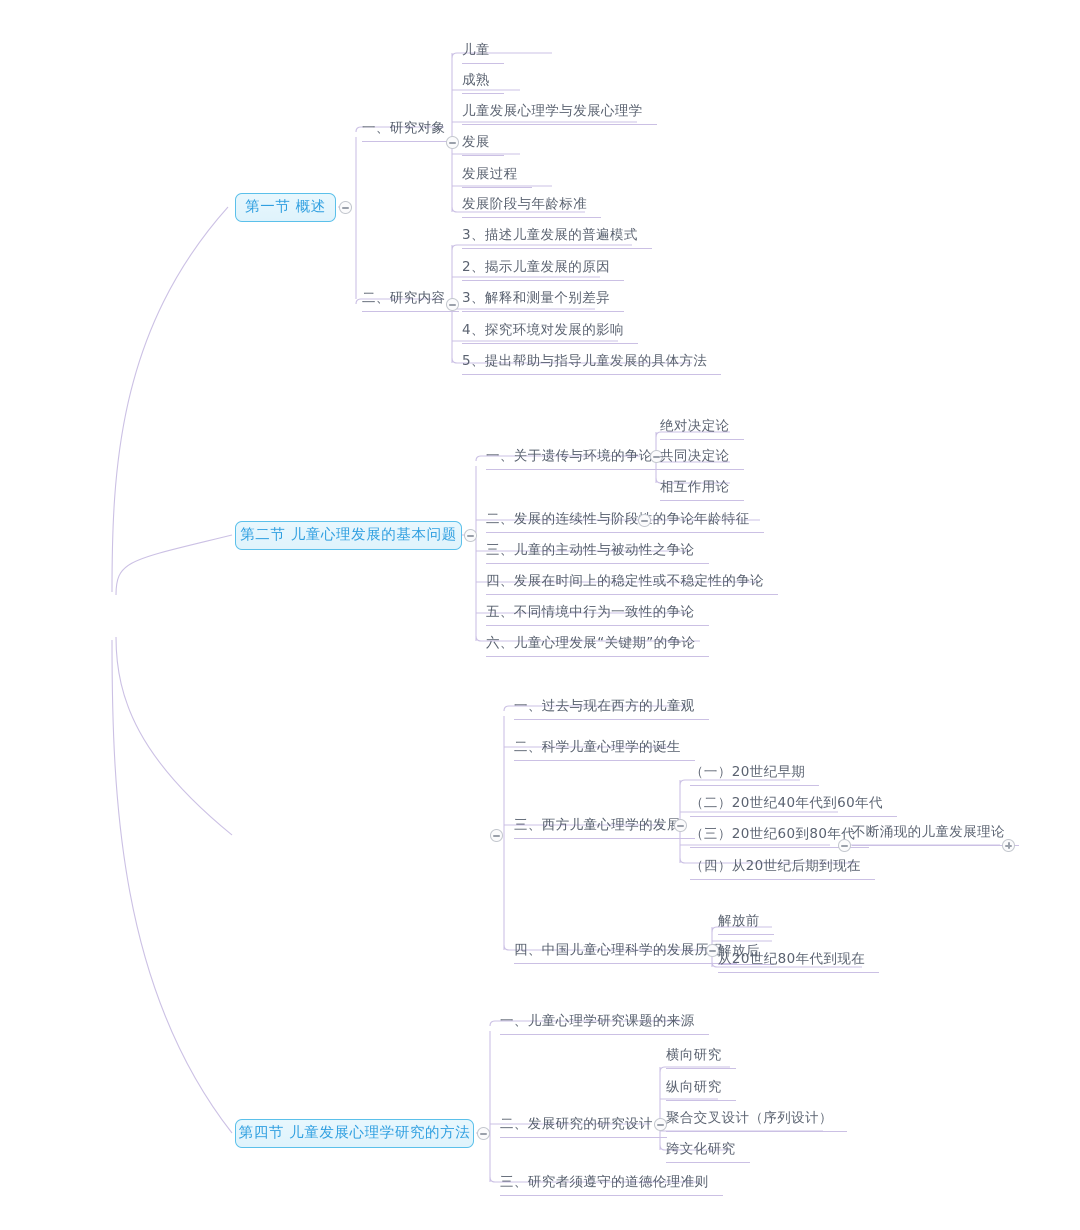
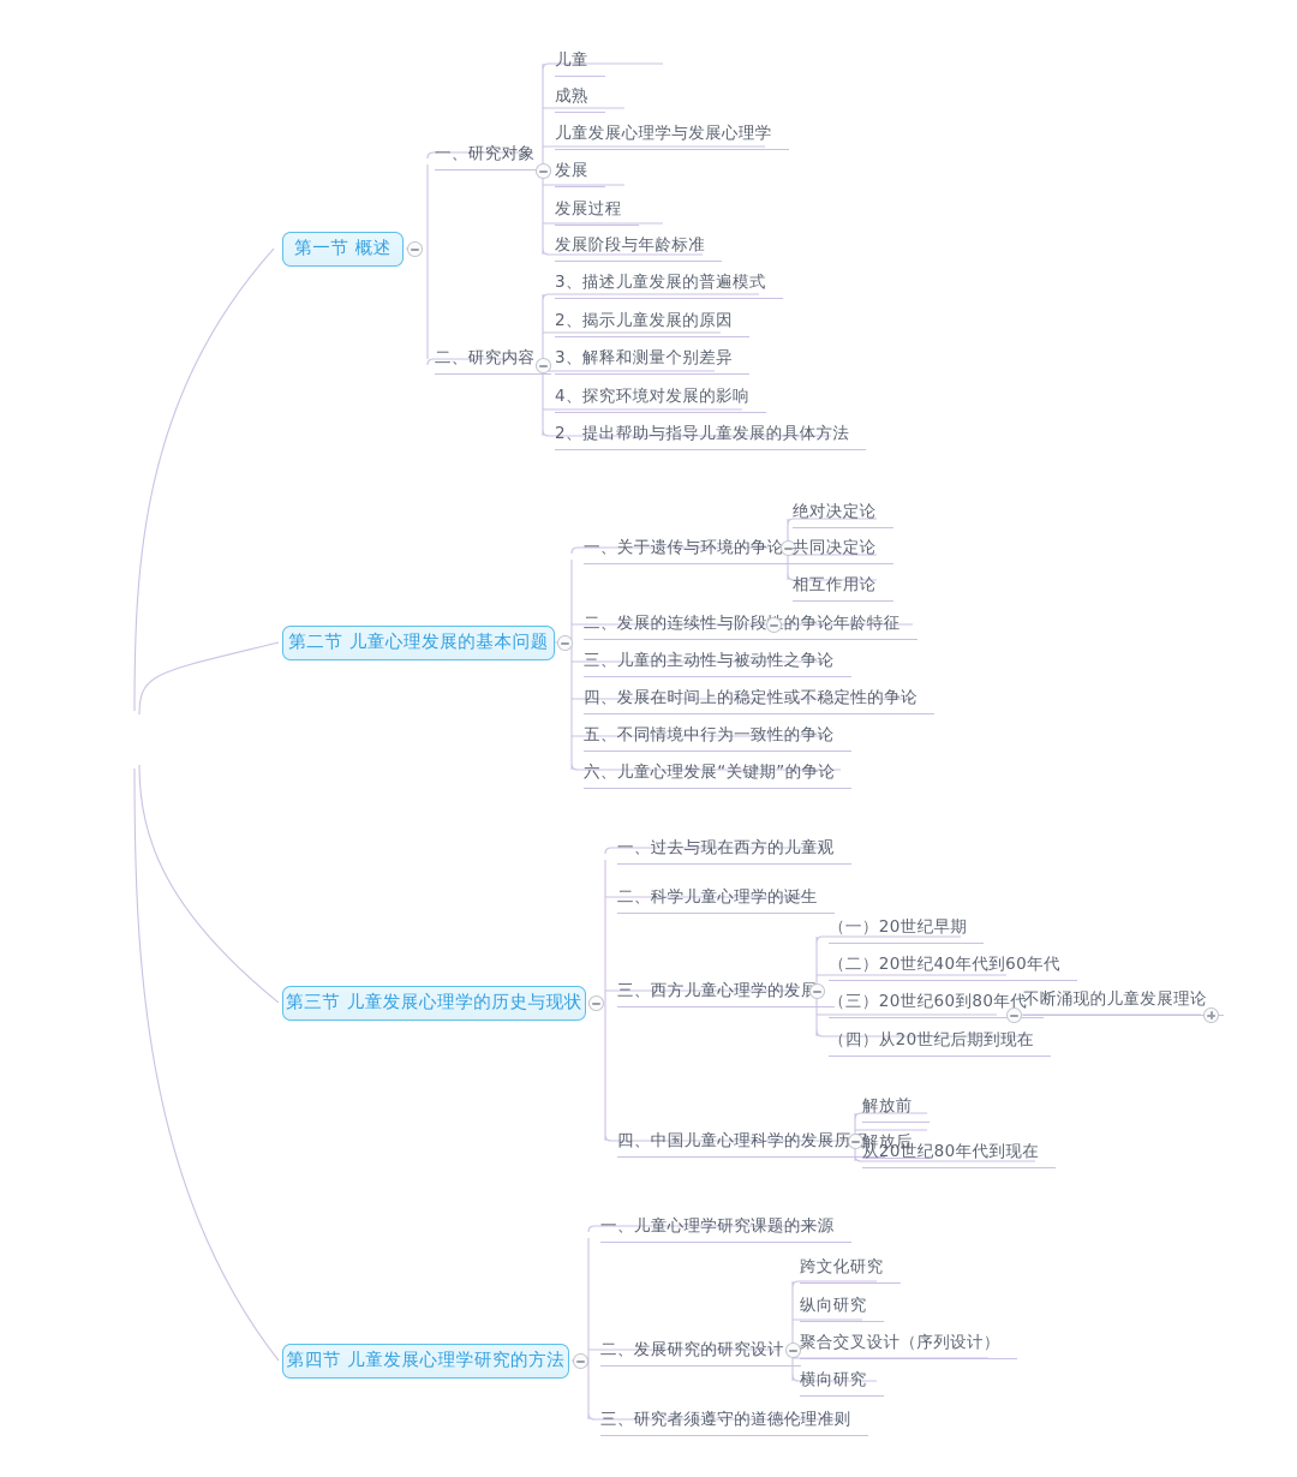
  第一节 概述
  一、研究对象
  儿童
  成熟
  儿童发展心理学与发展心理学
  发展
  发展过程
  发展阶段与年龄标准
  二、研究内容
  3、描述儿童发展的普遍模式
  2、揭示儿童发展的原因
  3、解释和测量个别差异
  4、探究环境对发展的影响
- 5、提出帮助与指导儿童发展的具体方法
+ 2、提出帮助与指导儿童发展的具体方法
  第二节 儿童心理发展的基本问题
  一、关于遗传与环境的争论
  绝对决定论
  共同决定论
  相互作用论
  二、发展的连续性与阶段的争论
  年龄特征
  三、儿童的主动性与被动性之争论
  四、发展在时间上的稳定性或不稳定性的争论
  五、不同情境中行为一致性的争论
  六、儿童心理发展“关键期”的争论
+ 第三节 儿童发展心理学的历史与现状
  一、过去与现在西方的儿童观
  二、科学儿童心理学的诞生
  三、西方儿童心理学的发
  （一）20世纪早期
  （二）20世纪40年代到60年代
  （三）20世纪60到80年代
  不断涌现的儿童发展理论
  （四）从20世纪后期到现在
  四、中国儿童心理科学的发展历
  解放前
  解放后
  从20世纪80年代到现在
  第四节 儿童发展心理学研究的方法
  一、儿童心理学研究课题的来源
  二、发展研究的研究设计
- 横向研究
+ 跨文化研究
  纵向研究
  聚合交叉设计（序列设计）
- 跨文化研究
+ 横向研究
  三、研究者须遵守的道德伦理准则
